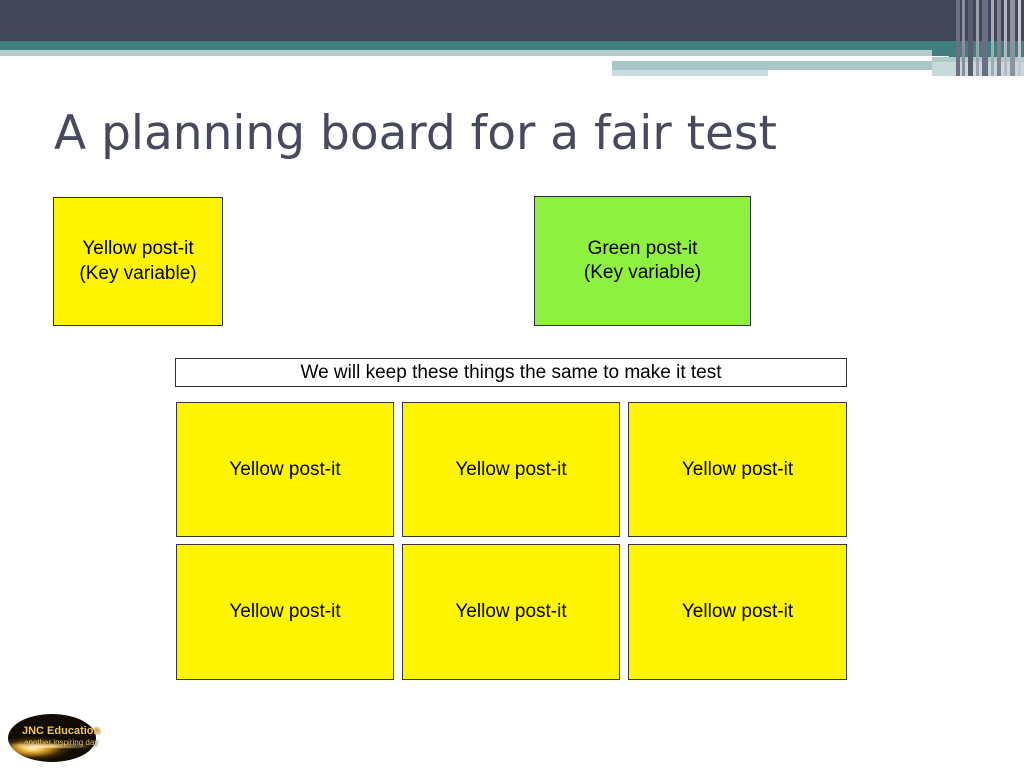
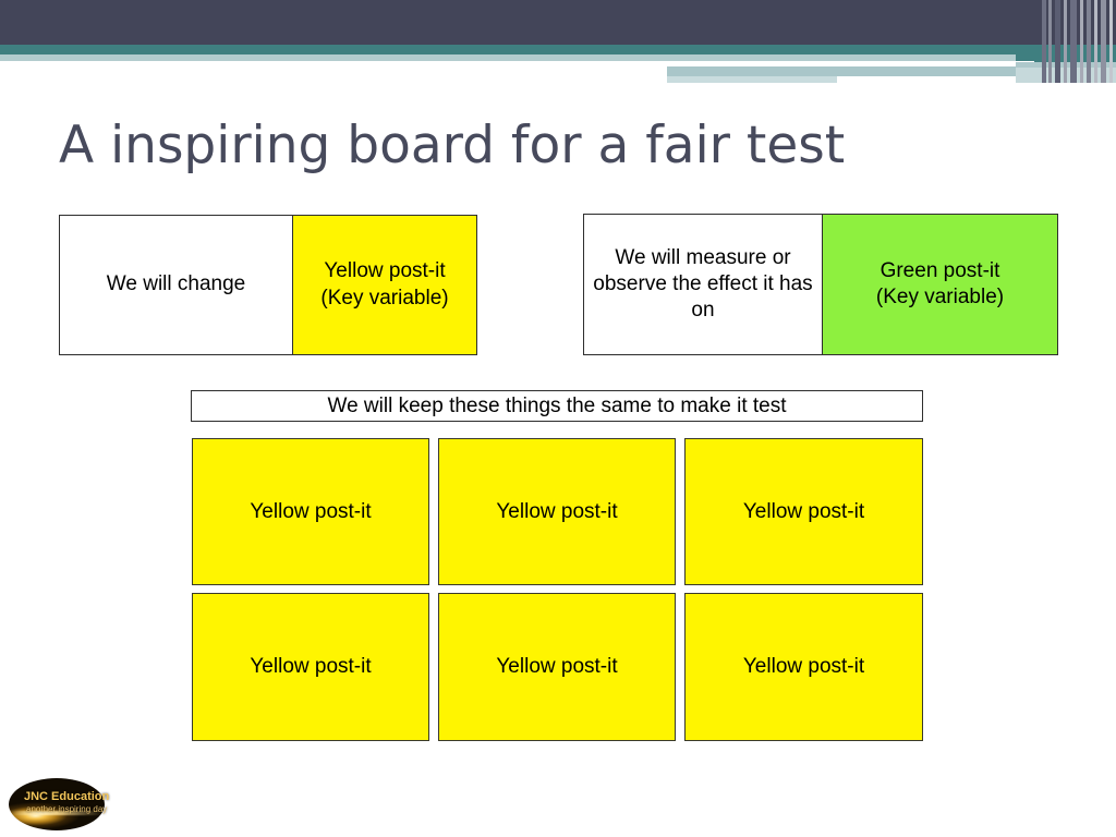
- A planning board for a fair test
+ A inspiring board for a fair test
+ We will change
  Yellow post-it
  (Key variable)
+ We will measure or observe the effect it has on
  Green post-it
  (Key variable)
  We will keep these things the same to make it test
  Yellow post-it
  Yellow post-it
  Yellow post-it
  Yellow post-it
  Yellow post-it
  Yellow post-it
  JNC Education
  another inspiring day
